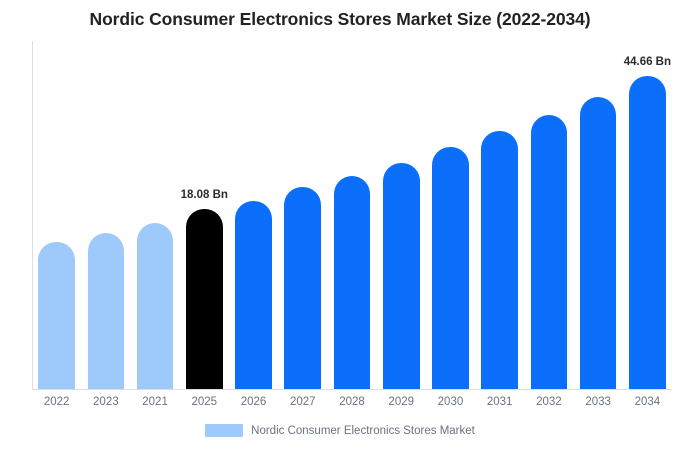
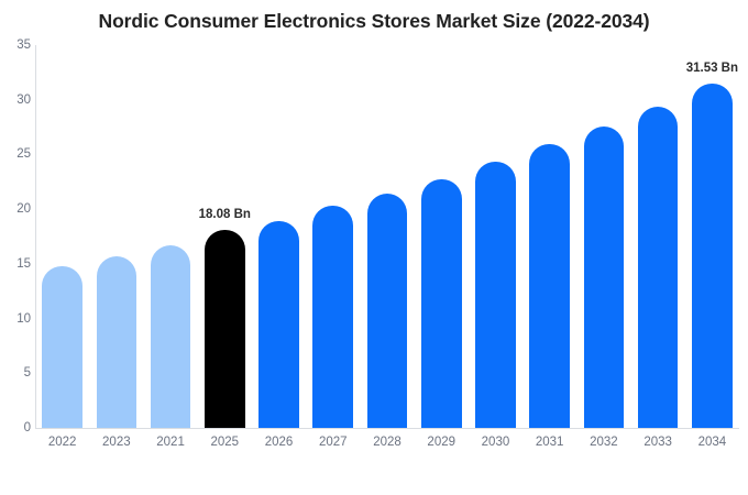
  Nordic Consumer Electronics Stores Market Size (2022-2034)
+ 0
+ 5
+ 10
+ 15
+ 20
+ 25
+ 30
+ 35
  18.08 Bn
- 44.66 Bn
+ 31.53 Bn
  2022
  2023
  2021
  2025
  2026
  2027
  2028
  2029
  2030
  2031
  2032
  2033
  2034
- Nordic Consumer Electronics Stores Market
